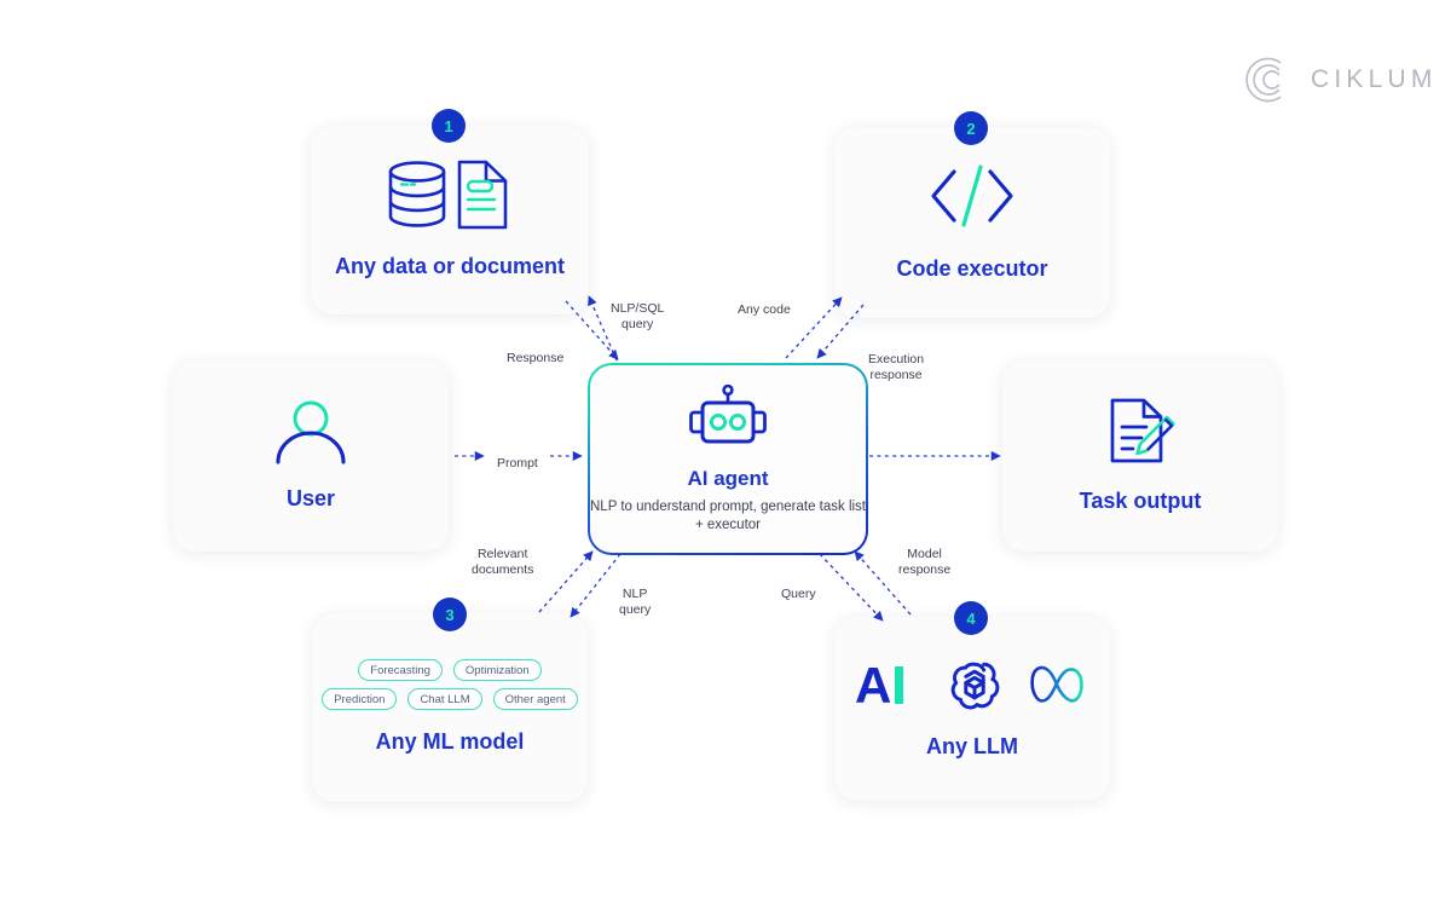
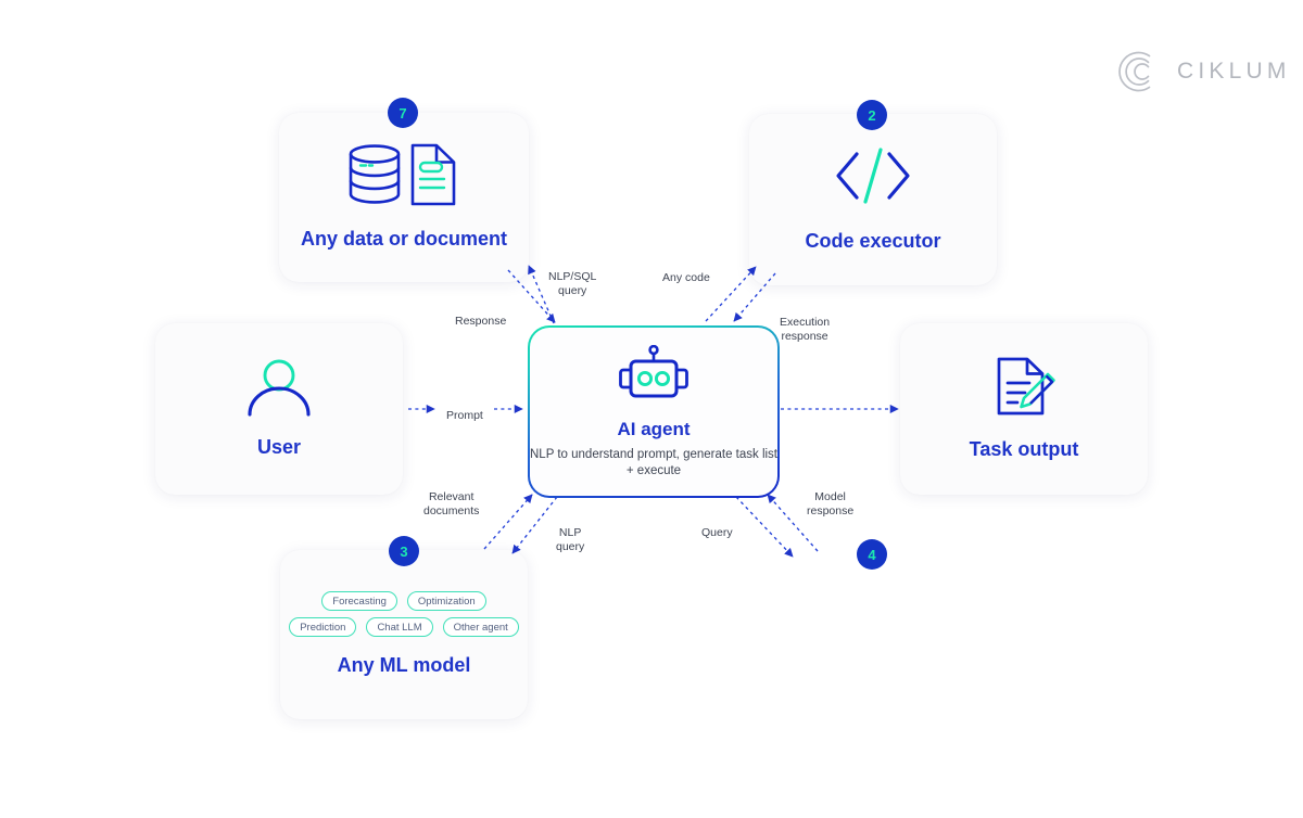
  CIKLUM
  Response
  NLP/SQL
  query
  Any code
  Execution
  response
  Prompt
  Relevant
  documents
  NLP
  query
  Query
  Model
  response
- 1
+ 7
  Any data or document
  2
  Code executor
  User
  AI agent
- NLP to understand prompt, generate task list + executor
+ NLP to understand prompt, generate task list + execute
  Task output
  3
  Forecasting
  Optimization
  Prediction
  Chat LLM
  Other agent
  Any ML model
  4
- A
- Any LLM
